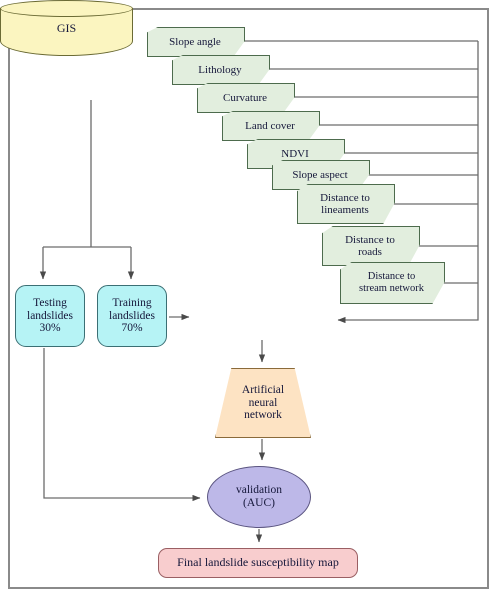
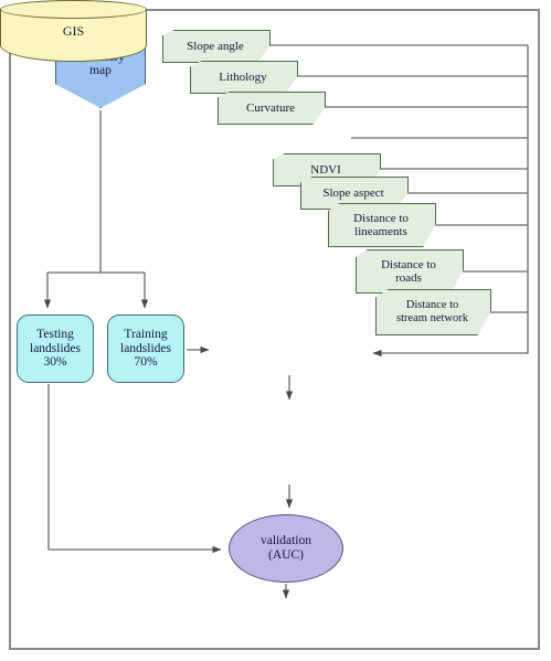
+ map
  Slope angle
  Lithology
  Curvature
- Land cover
  NDVI
  Slope aspect
  Distance to
  lineaments
  Distance to
  roads
  Distance to
  stream network
  Testing
  landslides
  30%
  Training
  landslides
  70%
  GIS
- Artificial
- neural
- network
  validation
  (AUC)
- Final landslide susceptibility map
